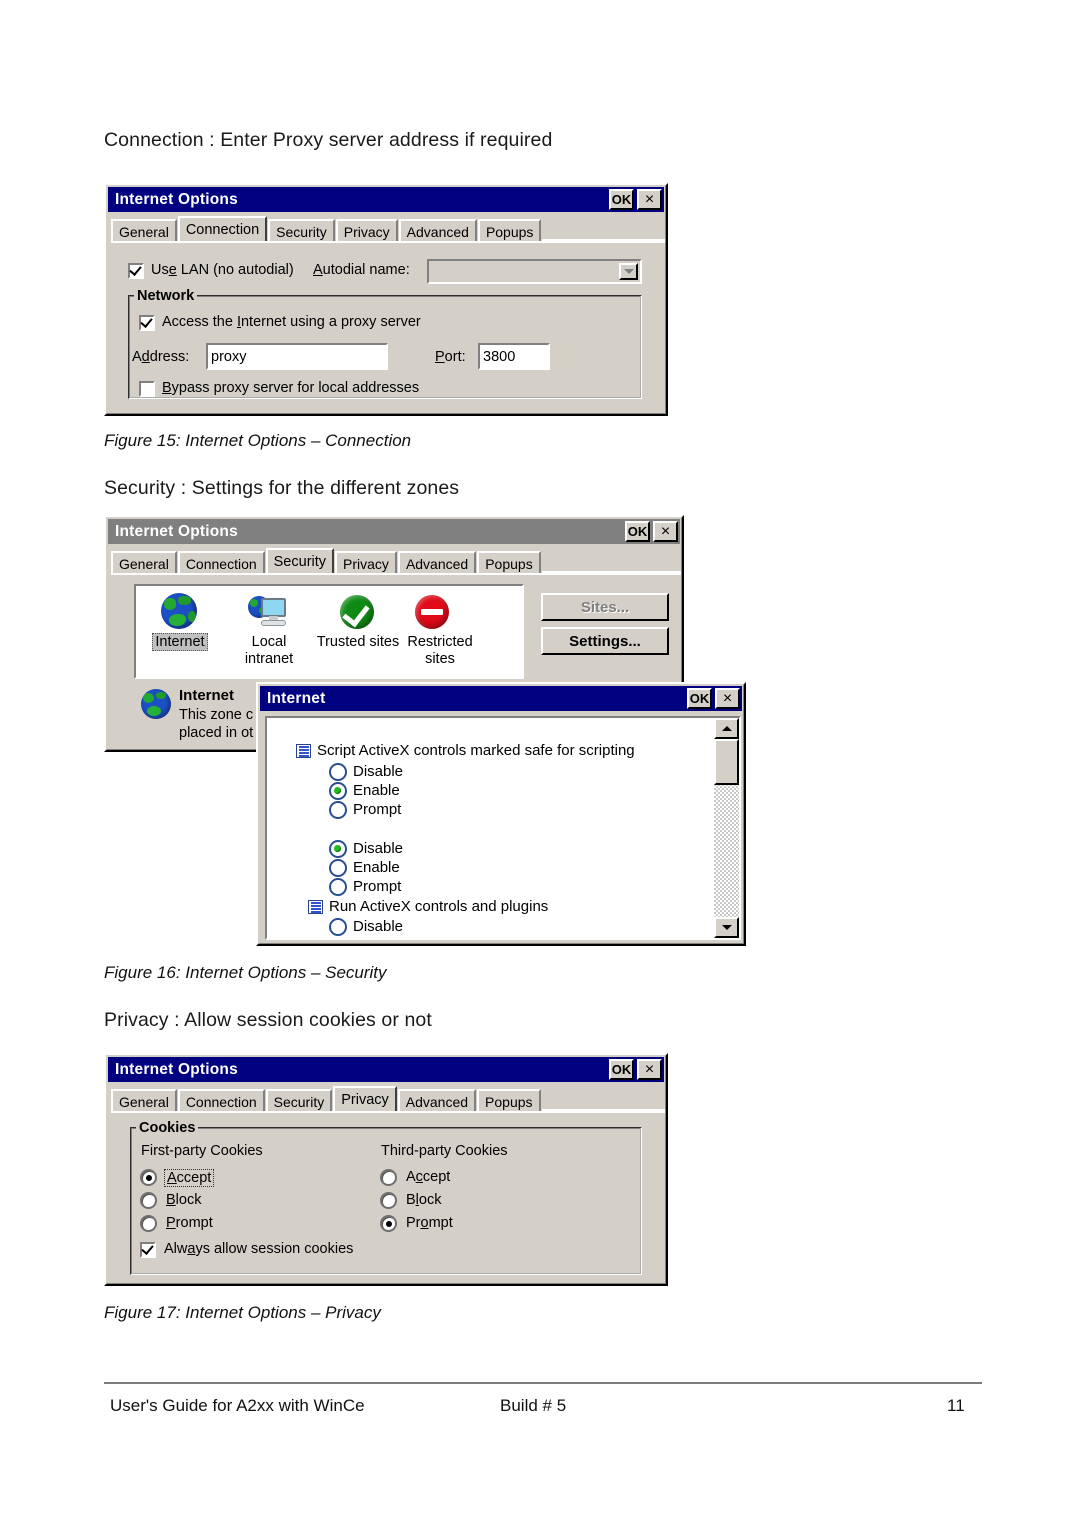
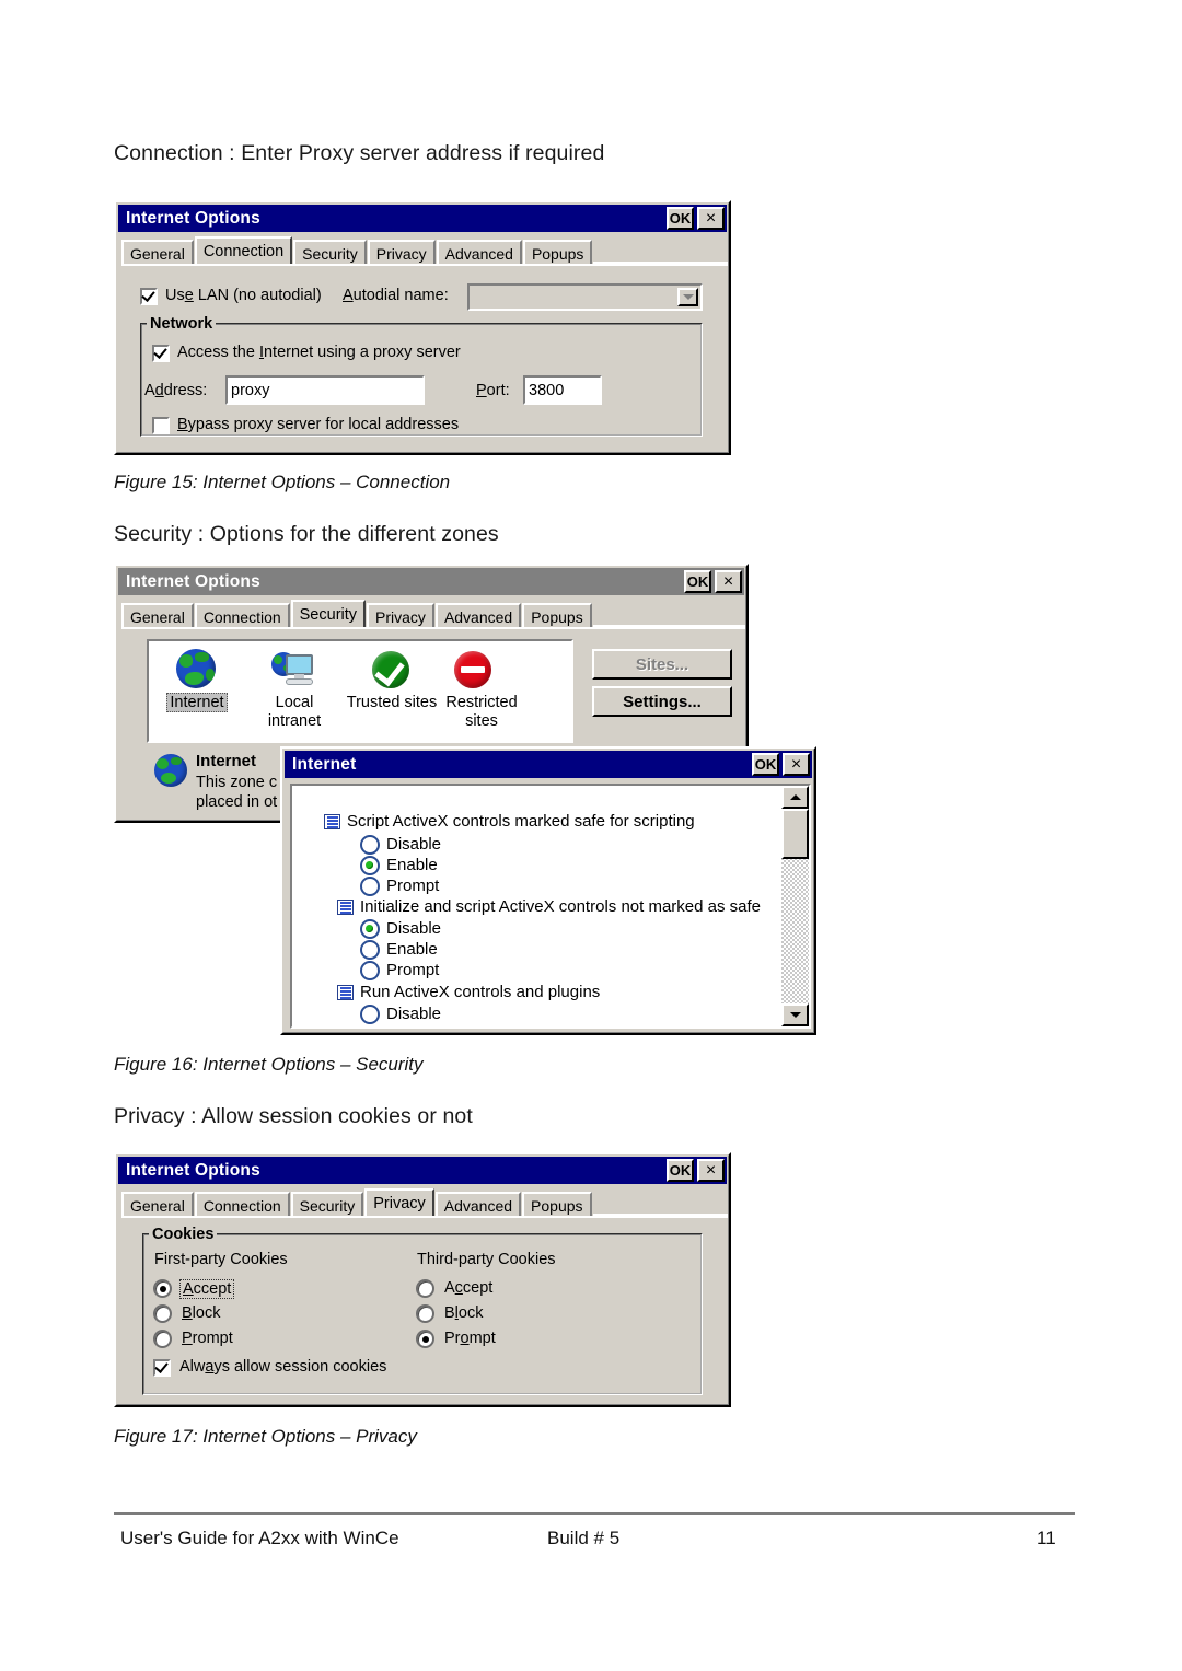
  Connection : Enter Proxy server address if required
  Internet Options
  OK
  ×
  General
  Connection
  Security
  Privacy
  Advanced
  Popups
  Use LAN (no autodial)
  Autodial name:
  Network
  Access the Internet using a proxy server
  Address:
  proxy
  Port:
  3800
  Bypass proxy server for local addresses
  Figure 15: Internet Options – Connection
- Security : Settings for the different zones
+ Security : Options for the different zones
  Internet Options
  OK
  ×
  General
  Connection
  Security
  Privacy
  Advanced
  Popups
  Internet
  Local
  intranet
  Trusted sites
  Restricted
  sites
  Sites...
  Settings...
  Internet
  This zone c
  placed in ot
  Internet
  OK
  ×
  Script ActiveX controls marked safe for scripting
  Disable
  Enable
  Prompt
+ Initialize and script ActiveX controls not marked as safe
  Disable
  Enable
  Prompt
  Run ActiveX controls and plugins
  Disable
  Figure 16: Internet Options – Security
  Privacy : Allow session cookies or not
  Internet Options
  OK
  ×
  General
  Connection
  Security
  Privacy
  Advanced
  Popups
  Cookies
  First-party Cookies
  Third-party Cookies
  Accept
  Block
  Prompt
  Accept
  Block
  Prompt
  Always allow session cookies
  Figure 17: Internet Options – Privacy
  User's Guide for A2xx with WinCe
  Build # 5
  11
